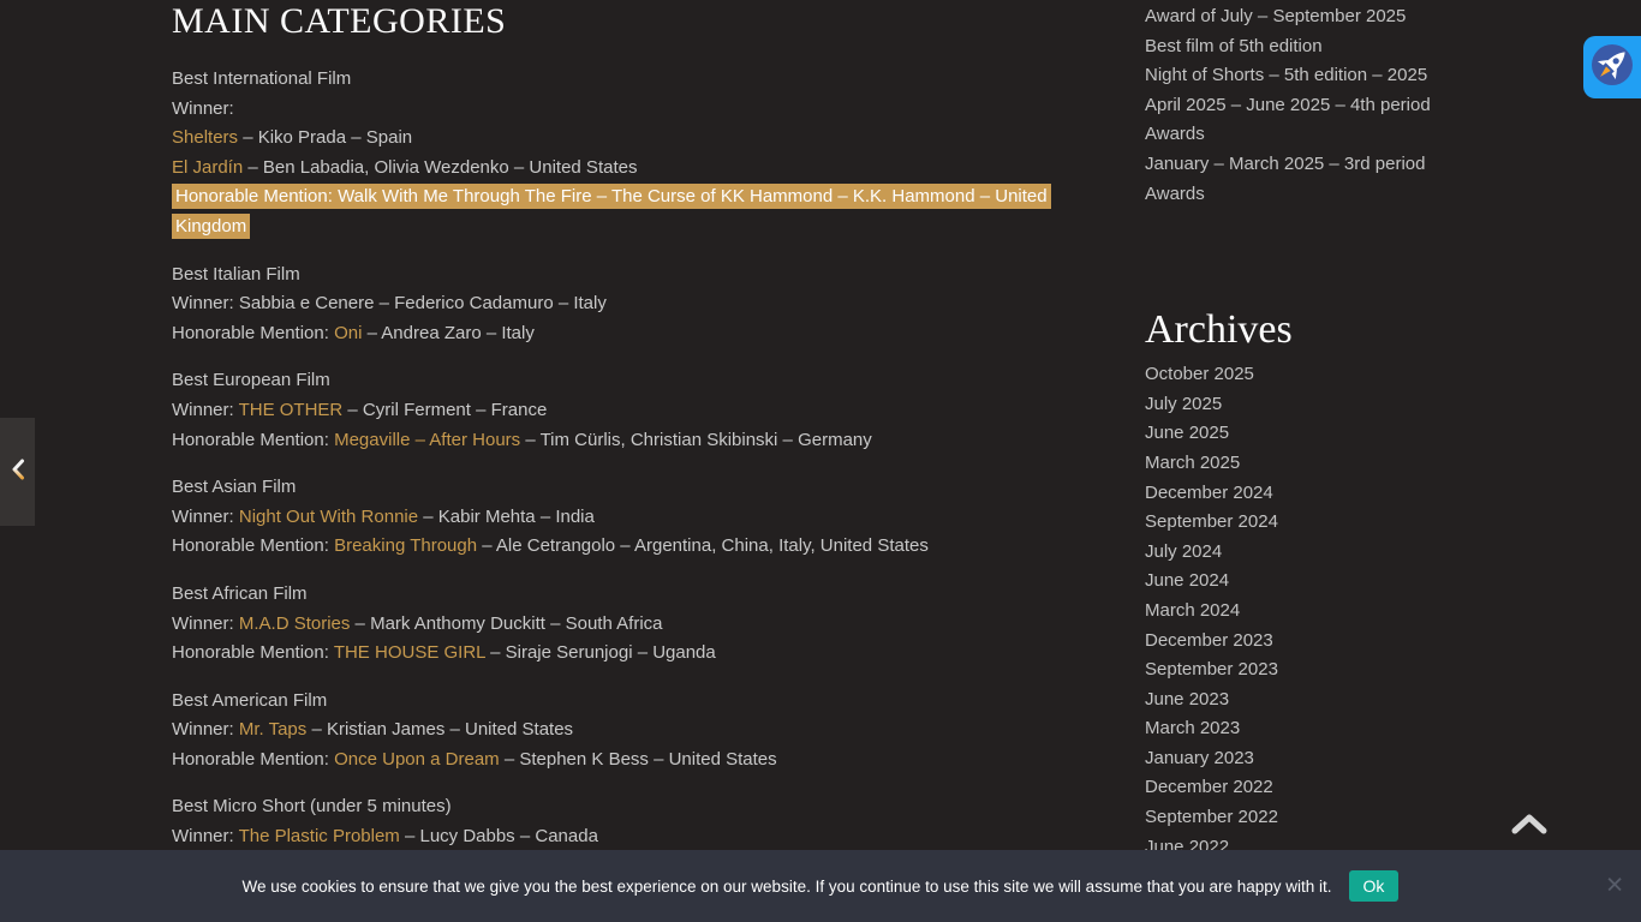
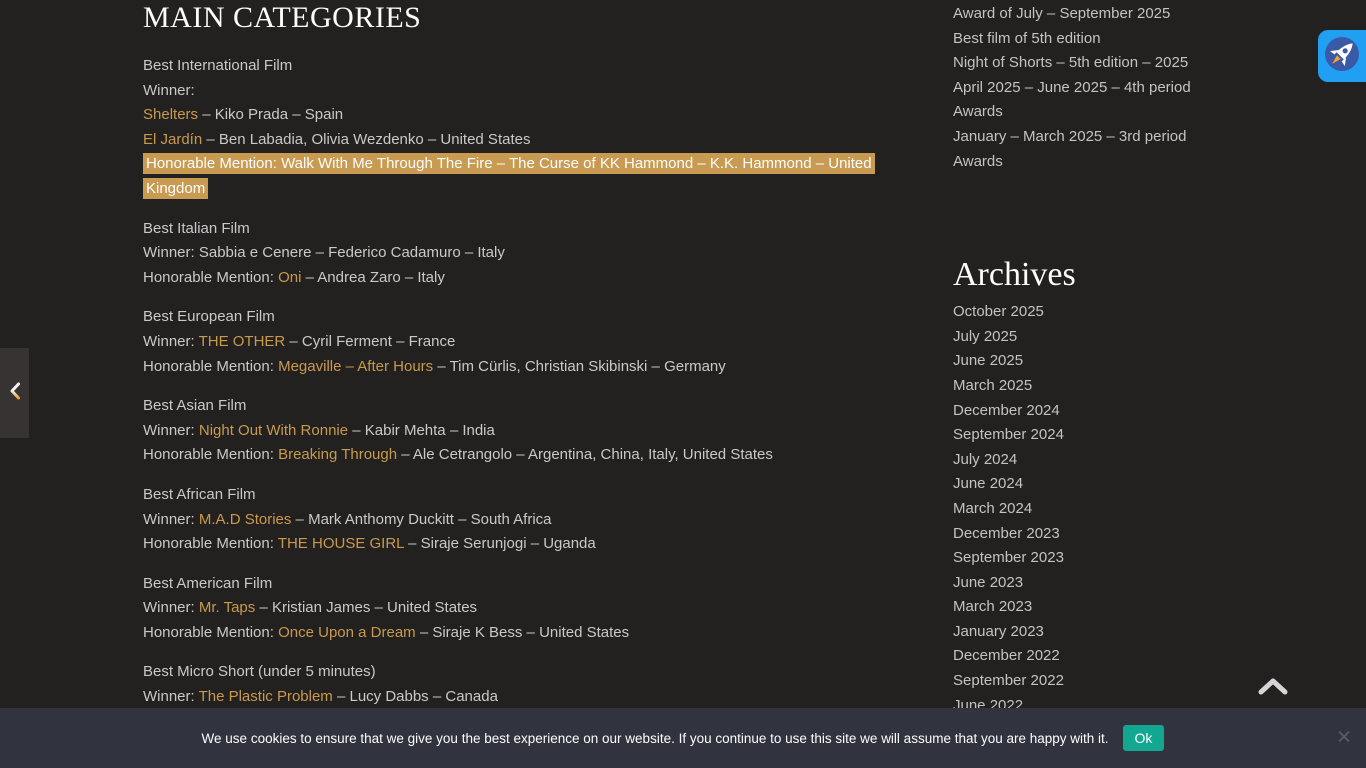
  MAIN CATEGORIES
  Best International Film
  Winner:
  Shelters – Kiko Prada – Spain
  El Jardín – Ben Labadia, Olivia Wezdenko – United States
  Honorable Mention: Walk With Me Through The Fire – The Curse of KK Hammond – K.K. Hammond – United Kingdom
  Best Italian Film
  Winner: Sabbia e Cenere – Federico Cadamuro – Italy
  Honorable Mention: Oni – Andrea Zaro – Italy
  Best European Film
  Winner: THE OTHER – Cyril Ferment – France
  Honorable Mention: Megaville – After Hours – Tim Cürlis, Christian Skibinski – Germany
  Best Asian Film
  Winner: Night Out With Ronnie – Kabir Mehta – India
  Honorable Mention: Breaking Through – Ale Cetrangolo – Argentina, China, Italy, United States
  Best African Film
  Winner: M.A.D Stories – Mark Anthomy Duckitt – South Africa
  Honorable Mention: THE HOUSE GIRL – Siraje Serunjogi – Uganda
  Best American Film
  Winner: Mr. Taps – Kristian James – United States
- Honorable Mention: Once Upon a Dream – Stephen K Bess – United States
+ Honorable Mention: Once Upon a Dream – Siraje K Bess – United States
  Best Micro Short (under 5 minutes)
  Winner: The Plastic Problem – Lucy Dabbs – Canada
  Award of July – September 2025
  Best film of 5th edition
  Night of Shorts – 5th edition – 2025
  April 2025 – June 2025 – 4th period Awards
  January – March 2025 – 3rd period Awards
  Archives
  October 2025
  July 2025
  June 2025
  March 2025
  December 2024
  September 2024
  July 2024
  June 2024
  March 2024
  December 2023
  September 2023
  June 2023
  March 2023
  January 2023
  December 2022
  September 2022
  June 2022
  We use cookies to ensure that we give you the best experience on our website. If you continue to use this site we will assume that you are happy with it.
  Ok
  ✕
